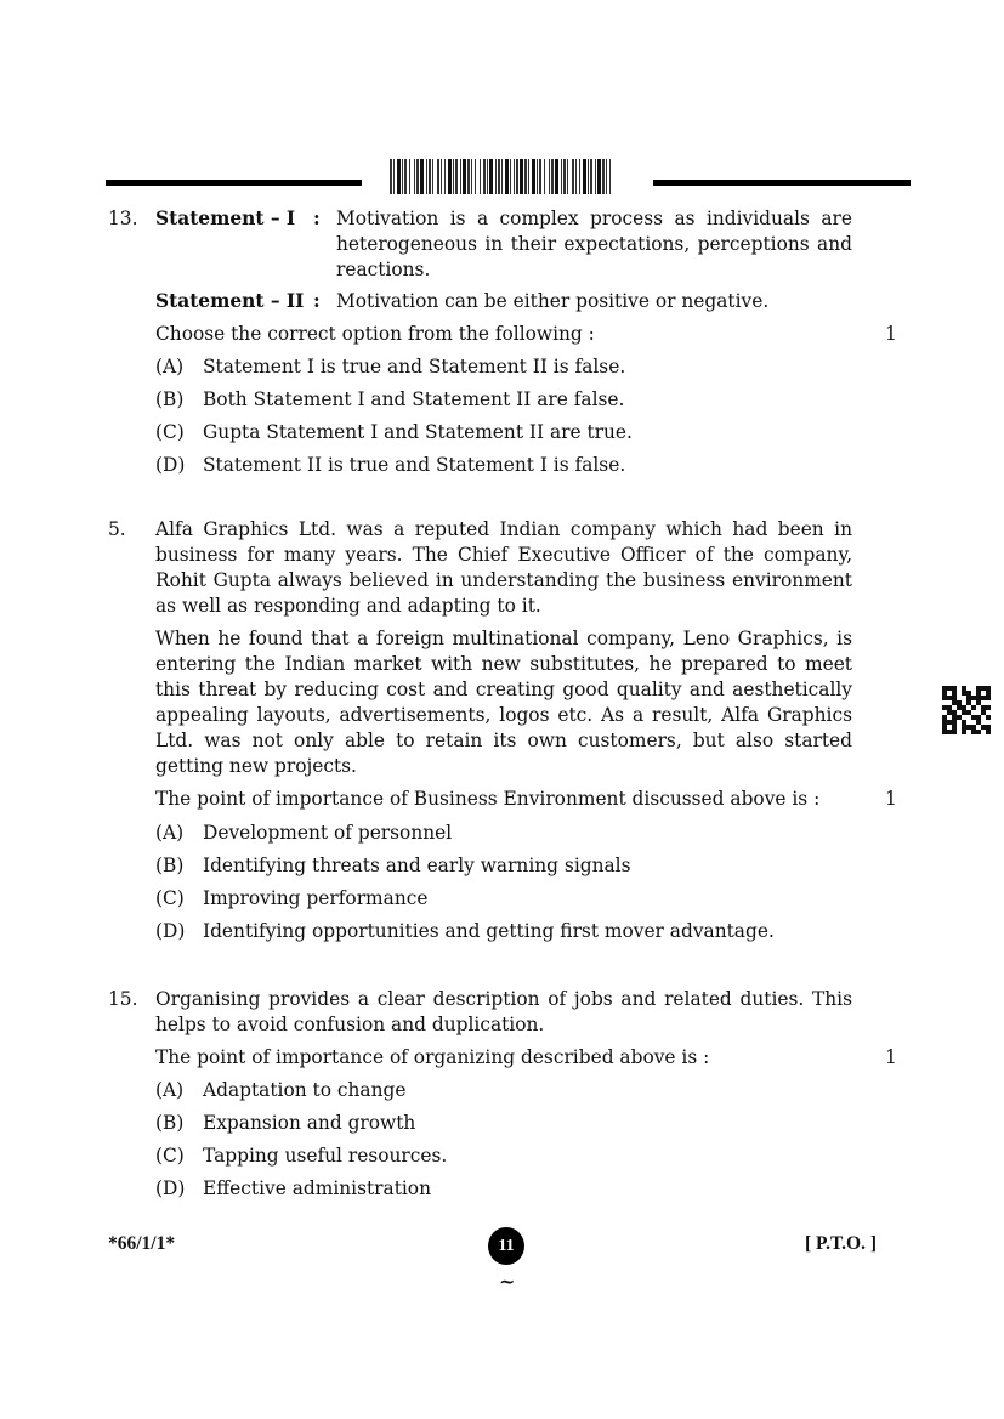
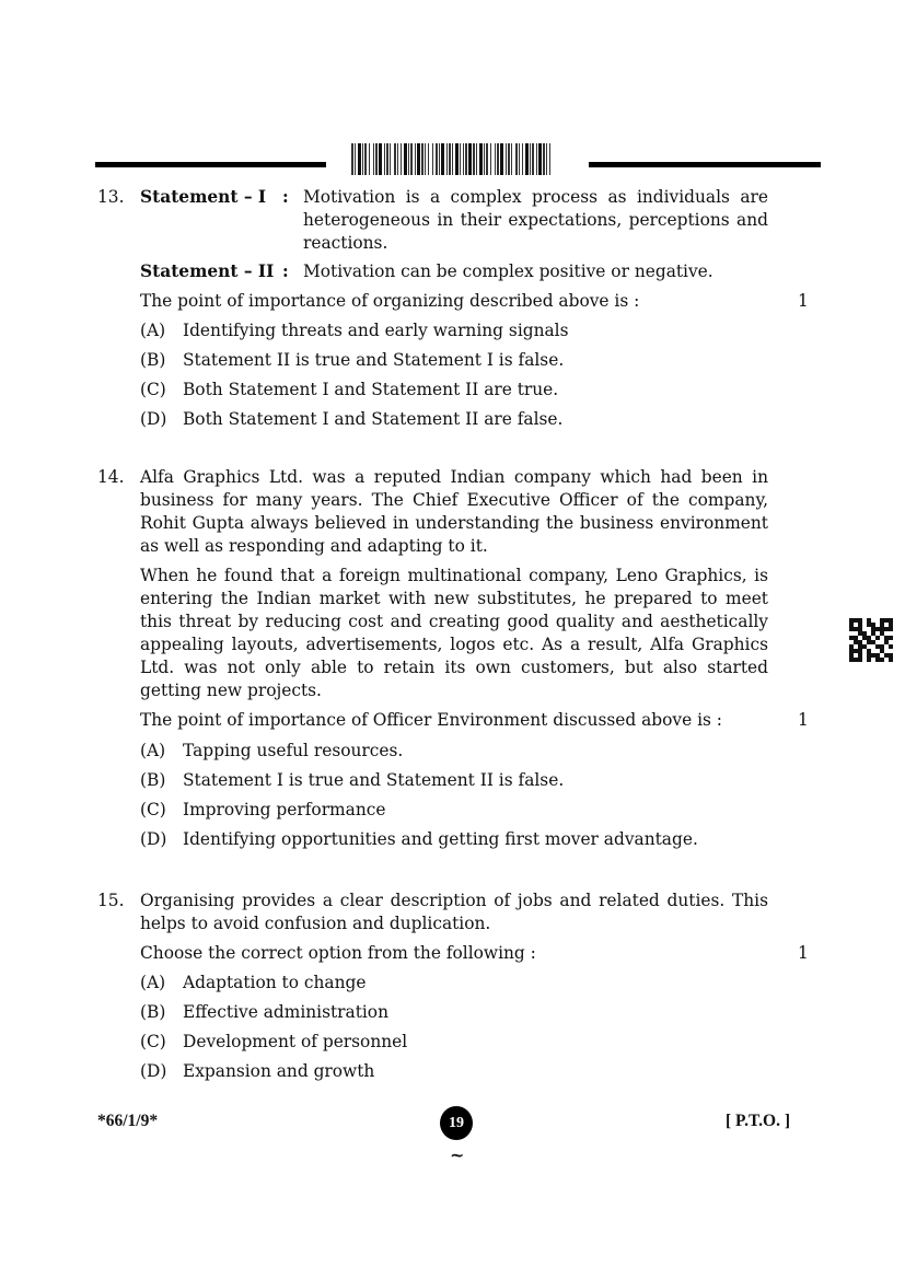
  13.
  Statement – I
  :
  Motivation is a complex process as individuals are heterogeneous in their expectations, perceptions and reactions.
  Statement – II
  :
- Motivation can be either positive or negative.
+ Motivation can be complex positive or negative.
- Choose the correct option from the following :
+ The point of importance of organizing described above is :
  1
- (A) Statement I is true and Statement II is false.
+ (A) Identifying threats and early warning signals
- (B) Both Statement I and Statement II are false.
+ (B) Statement II is true and Statement I is false.
- (C) Gupta Statement I and Statement II are true.
+ (C) Both Statement I and Statement II are true.
- (D) Statement II is true and Statement I is false.
+ (D) Both Statement I and Statement II are false.
- 5.
+ 14.
  Alfa Graphics Ltd. was a reputed Indian company which had been in business for many years. The Chief Executive Officer of the company, Rohit Gupta always believed in understanding the business environment as well as responding and adapting to it.
  When he found that a foreign multinational company, Leno Graphics, is entering the Indian market with new substitutes, he prepared to meet this threat by reducing cost and creating good quality and aesthetically appealing layouts, advertisements, logos etc. As a result, Alfa Graphics Ltd. was not only able to retain its own customers, but also started getting new projects.
- The point of importance of Business Environment discussed above is :
+ The point of importance of Officer Environment discussed above is :
  1
- (A) Development of personnel
+ (A) Tapping useful resources.
- (B) Identifying threats and early warning signals
+ (B) Statement I is true and Statement II is false.
  (C) Improving performance
  (D) Identifying opportunities and getting first mover advantage.
  15.
  Organising provides a clear description of jobs and related duties. This helps to avoid confusion and duplication.
- The point of importance of organizing described above is :
+ Choose the correct option from the following :
  1
  (A) Adaptation to change
- (B) Expansion and growth
+ (B) Effective administration
- (C) Tapping useful resources.
+ (C) Development of personnel
- (D) Effective administration
+ (D) Expansion and growth
- *66/1/1*
+ *66/1/9*
- 11
+ 19
  ~
  [ P.T.O. ]
